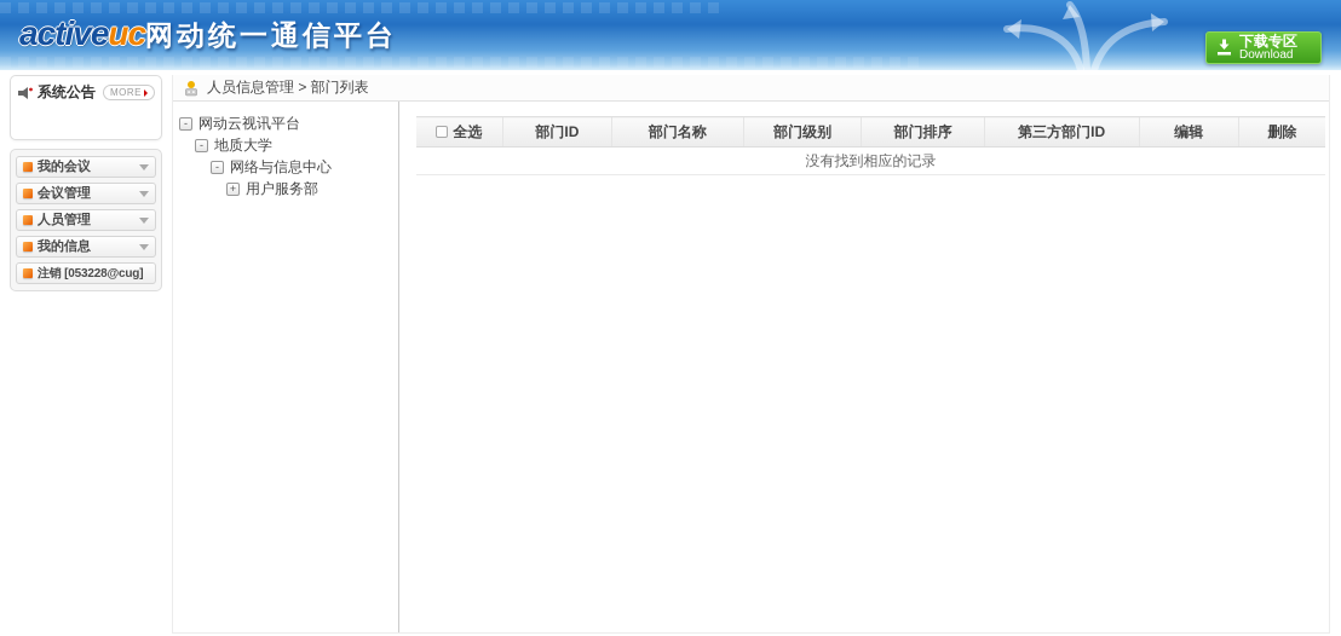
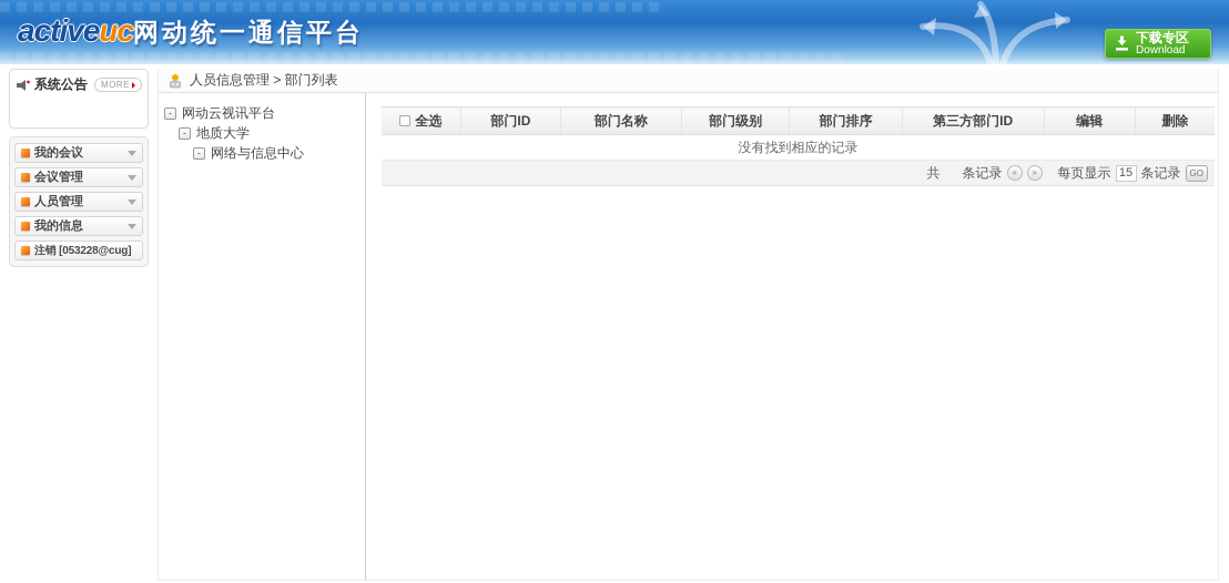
  activeuc
  网动统一通信平台
  下载专区
  Download
  系统公告
  MORE
  我的会议
  会议管理
  人员管理
  我的信息
  注销 [053228@cug]
  人员信息管理 > 部门列表
  -
  网动云视讯平台
  -
  地质大学
  -
  网络与信息中心
- +
- 用户服务部
  全选	部门ID	部门名称	部门级别	部门排序	第三方部门ID	编辑	删除
  没有找到相应的记录
+ 共 条记录 « » 每页显示 15 条记录 GO
